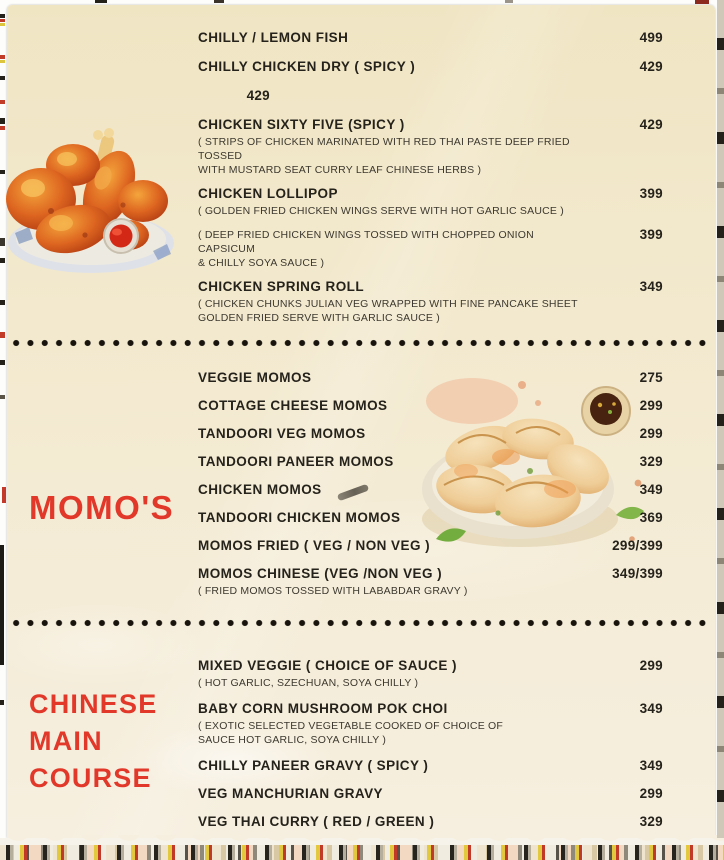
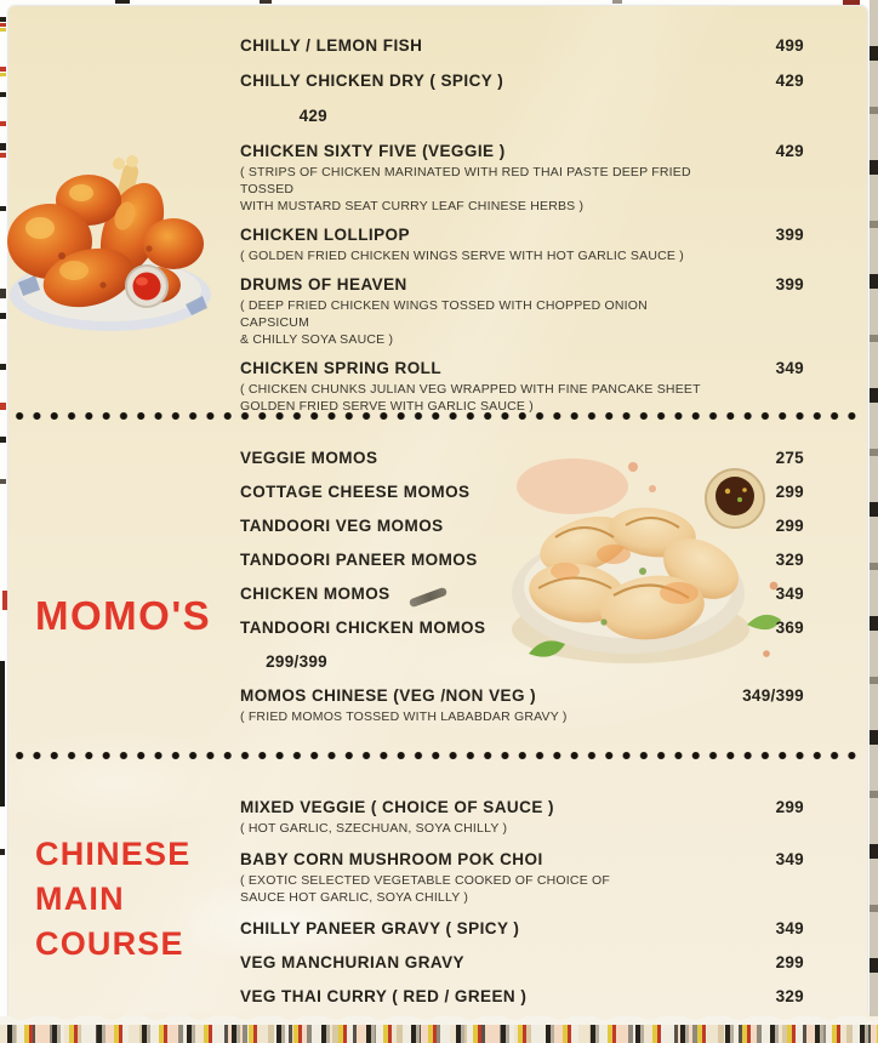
  MOMO'S
  CHINESE MAIN COURSE
  CHILLY / LEMON FISH
  499
  CHILLY CHICKEN DRY ( SPICY )
  429
  429
- CHICKEN SIXTY FIVE (SPICY )
+ CHICKEN SIXTY FIVE (VEGGIE )
  ( STRIPS OF CHICKEN MARINATED WITH RED THAI PASTE DEEP FRIED TOSSED
  WITH MUSTARD SEAT CURRY LEAF CHINESE HERBS )
  429
  CHICKEN LOLLIPOP
  ( GOLDEN FRIED CHICKEN WINGS SERVE WITH HOT GARLIC SAUCE )
  399
+ DRUMS OF HEAVEN
  ( DEEP FRIED CHICKEN WINGS TOSSED WITH CHOPPED ONION CAPSICUM
  & CHILLY SOYA SAUCE )
  399
  CHICKEN SPRING ROLL
  ( CHICKEN CHUNKS JULIAN VEG WRAPPED WITH FINE PANCAKE SHEET
  GOLDEN FRIED SERVE WITH GARLIC SAUCE )
  349
  VEGGIE MOMOS
  275
  COTTAGE CHEESE MOMOS
  299
  TANDOORI VEG MOMOS
  299
  TANDOORI PANEER MOMOS
  329
  CHICKEN MOMOS
  349
  TANDOORI CHICKEN MOMOS
  369
- MOMOS FRIED ( VEG / NON VEG )
  299/399
  MOMOS CHINESE (VEG /NON VEG )
  ( FRIED MOMOS TOSSED WITH LABABDAR GRAVY )
  349/399
  MIXED VEGGIE ( CHOICE OF SAUCE )
  ( HOT GARLIC, SZECHUAN, SOYA CHILLY )
  299
  BABY CORN MUSHROOM POK CHOI
  ( EXOTIC SELECTED VEGETABLE COOKED OF CHOICE OF
  SAUCE HOT GARLIC, SOYA CHILLY )
  349
  CHILLY PANEER GRAVY ( SPICY )
  349
  VEG MANCHURIAN GRAVY
  299
  VEG THAI CURRY ( RED / GREEN )
  329
